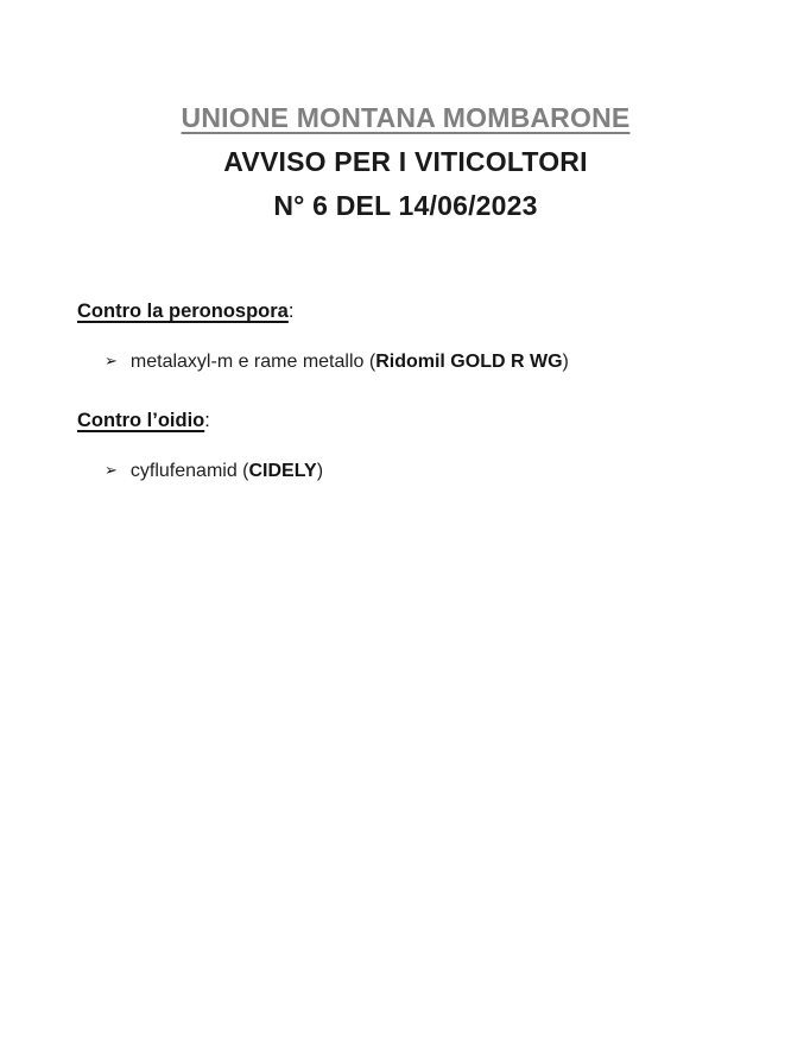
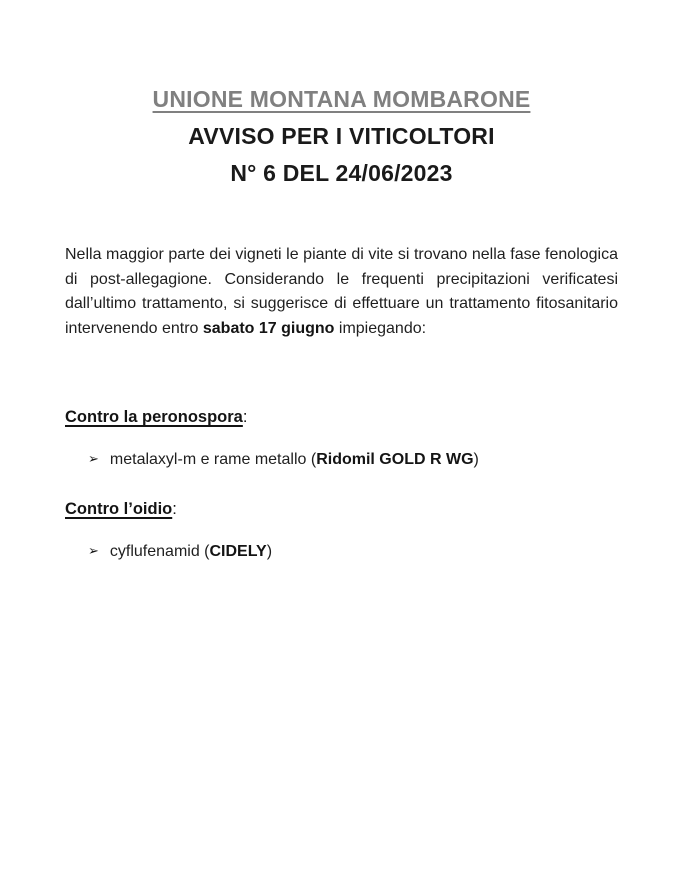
  UNIONE MONTANA MOMBARONE
  AVVISO PER I VITICOLTORI
- N° 6 DEL 14/06/2023
+ N° 6 DEL 24/06/2023
+ Nella maggior parte dei vigneti le piante di vite si trovano nella fase fenologica di post-allegagione. Considerando le frequenti precipitazioni verificatesi dall’ultimo trattamento, si suggerisce di effettuare un trattamento fitosanitario intervenendo entro sabato 17 giugno impiegando:
  Contro la peronospora:
  ➢ metalaxyl-m e rame metallo (Ridomil GOLD R WG)
  Contro l’oidio:
  ➢ cyflufenamid (CIDELY)
